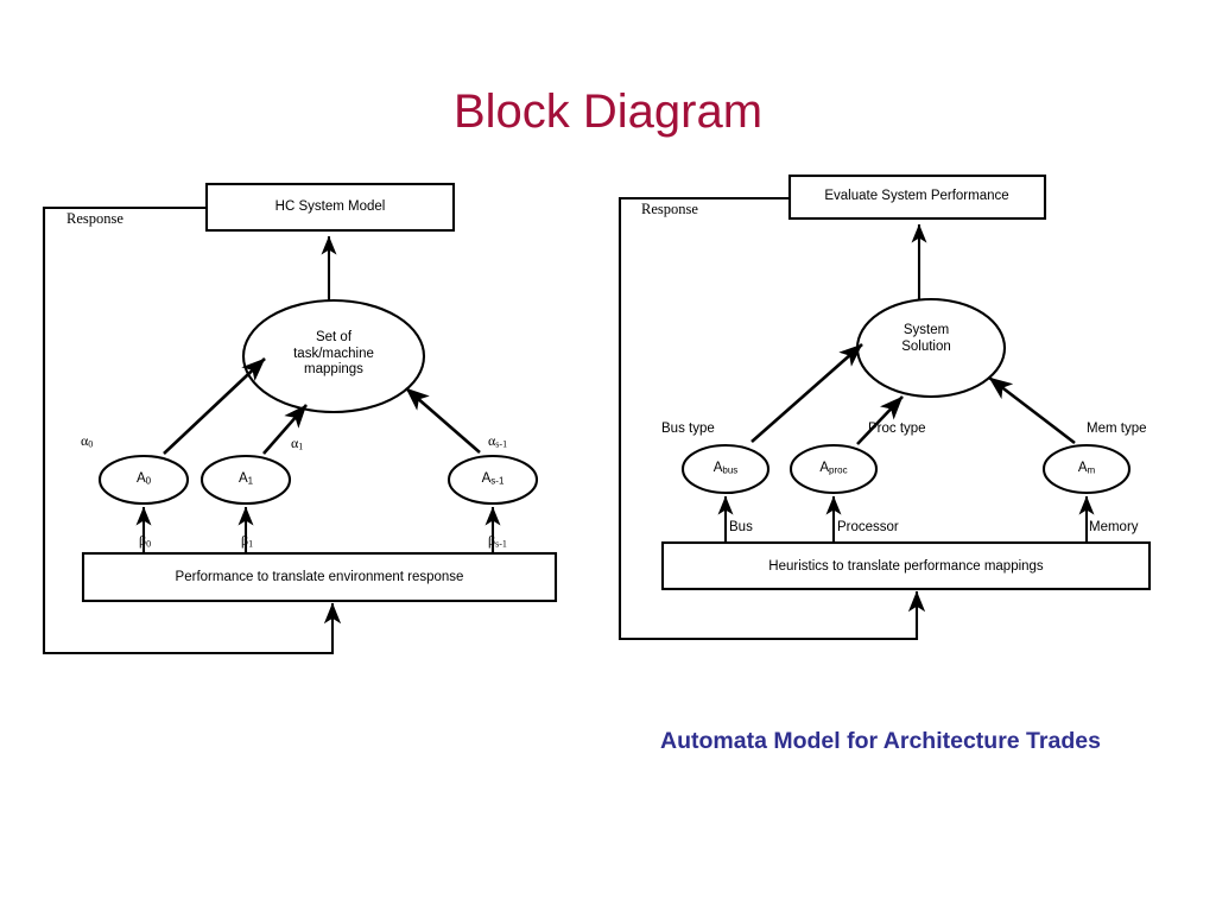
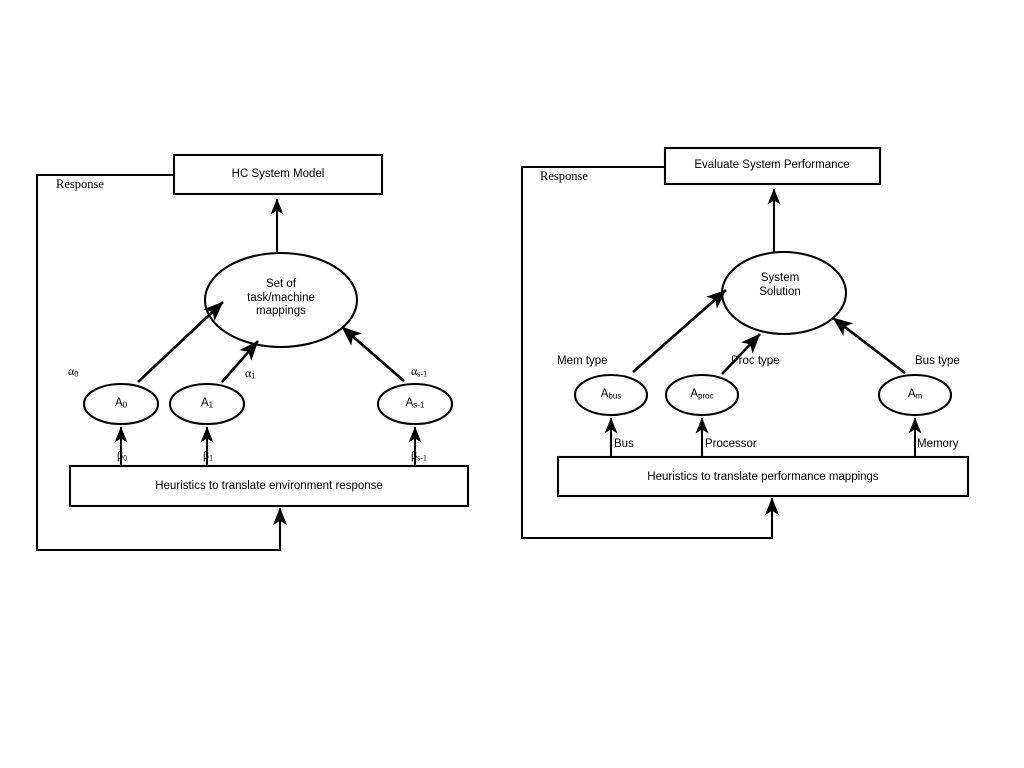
- Block Diagram
  Response
  HC System Model
  Set of
  task/machine
  mappings
- Performance to translate environment response
+ Heuristics to translate environment response
  α0
  α1
  αs-1
  A0
  A1
  As-1
  β0
  β1
  βs-1
  Response
  Evaluate System Performance
  System
  Solution
  Heuristics to translate performance mappings
- Bus type
+ Mem type
  Proc type
- Mem type
+ Bus type
  Abus
  Aproc
  Am
  Bus
  Processor
  Memory
- Automata Model for Architecture Trades
